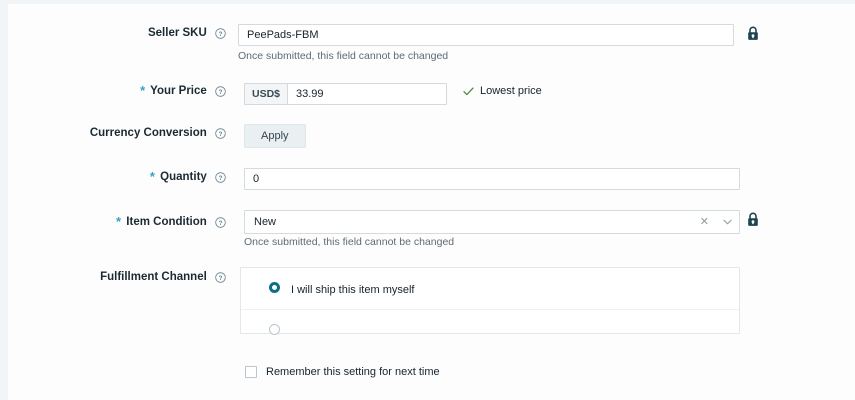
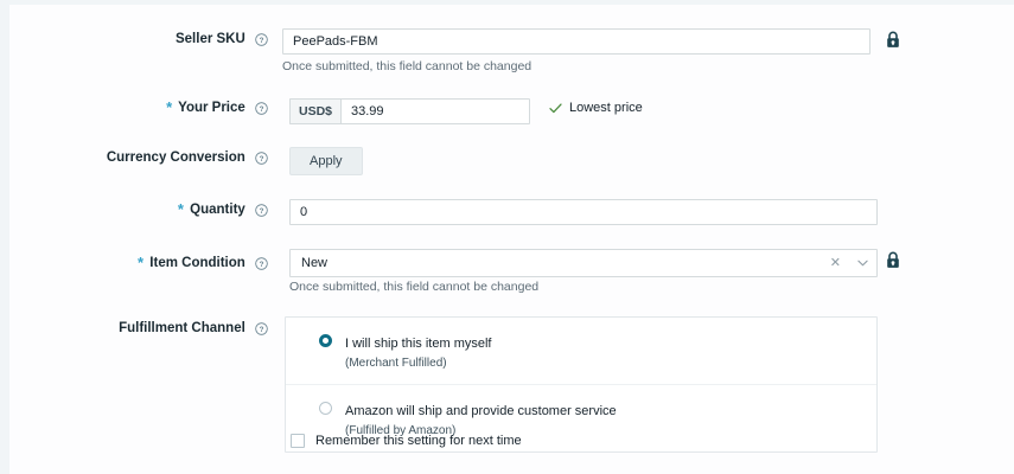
  Seller SKU
  PeePads-FBM
  Once submitted, this field cannot be changed
  * Your Price
  USD$
  33.99
  Lowest price
  Currency Conversion
  Apply
  * Quantity
  0
  * Item Condition
  New
  ✕
  Once submitted, this field cannot be changed
  Fulfillment Channel
  I will ship this item myself
+ (Merchant Fulfilled)
+ Amazon will ship and provide customer service
+ (Fulfilled by Amazon)
  Remember this setting for next time
